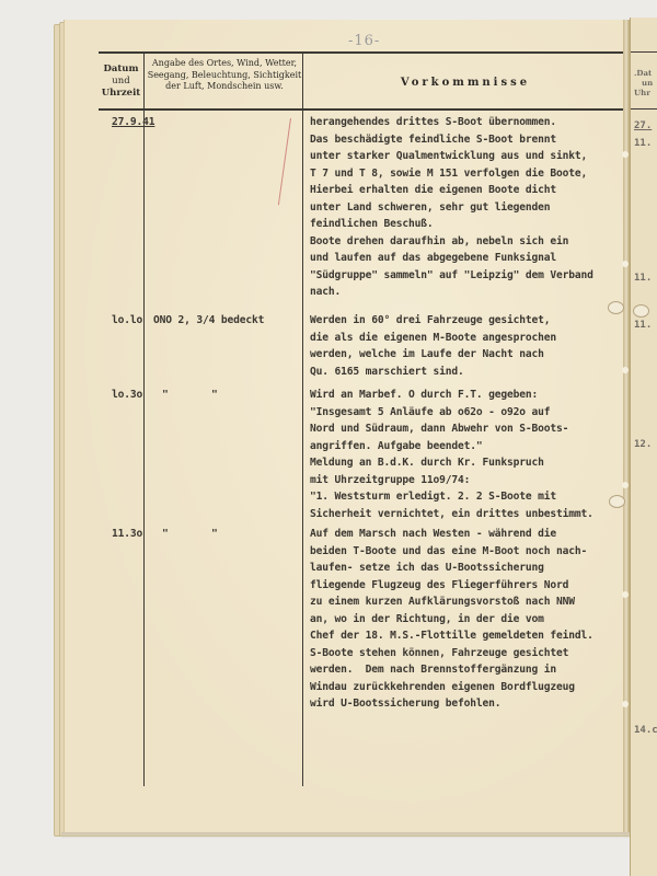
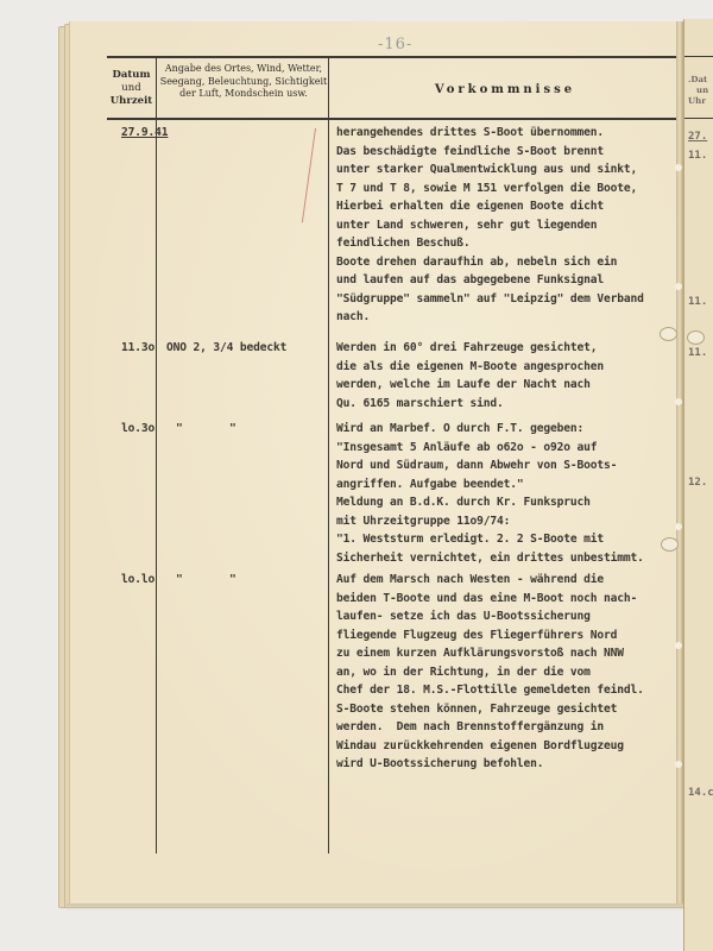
  -16-
  Datum
  und
  Uhrzeit
  Angabe des Ortes, Wind, Wetter,
  Seegang, Beleuchtung, Sichtigkeit
  der Luft, Mondschein usw.
  Vorkommnisse
  27.9.41
  herangehendes drittes S-Boot übernommen.
  Das beschädigte feindliche S-Boot brennt
  unter starker Qualmentwicklung aus und sinkt,
  T 7 und T 8, sowie M 151 verfolgen die Boote,
  Hierbei erhalten die eigenen Boote dicht
  unter Land schweren, sehr gut liegenden
  feindlichen Beschuß.
  Boote drehen daraufhin ab, nebeln sich ein
  und laufen auf das abgegebene Funksignal
  "Südgruppe" sammeln" auf "Leipzig" dem Verband
  nach.
- lo.lo
+ 11.3o
  ONO 2, 3/4 bedeckt
  Werden in 60° drei Fahrzeuge gesichtet,
  die als die eigenen M-Boote angesprochen
  werden, welche im Laufe der Nacht nach
  Qu. 6165 marschiert sind.
  lo.3o
  " "
  Wird an Marbef. O durch F.T. gegeben:
  "Insgesamt 5 Anläufe ab o62o - o92o auf
  Nord und Südraum, dann Abwehr von S-Boots-
  angriffen. Aufgabe beendet."
  Meldung an B.d.K. durch Kr. Funkspruch
  mit Uhrzeitgruppe 11o9/74:
  "1. Weststurm erledigt. 2. 2 S-Boote mit
  Sicherheit vernichtet, ein drittes unbestimmt.
- 11.3o
+ lo.lo
  " "
  Auf dem Marsch nach Westen - während die
  beiden T-Boote und das eine M-Boot noch nach-
  laufen- setze ich das U-Bootssicherung
  fliegende Flugzeug des Fliegerführers Nord
  zu einem kurzen Aufklärungsvorstoß nach NNW
  an, wo in der Richtung, in der die vom
  Chef der 18. M.S.-Flottille gemeldeten feindl.
  S-Boote stehen können, Fahrzeuge gesichtet
  werden. Dem nach Brennstoffergänzung in
  Windau zurückkehrenden eigenen Bordflugzeug
  wird U-Bootssicherung befohlen.
  .Dat
  un
  Uhr
  27.
  11.
  11.
  11.
  12.
  14.c
